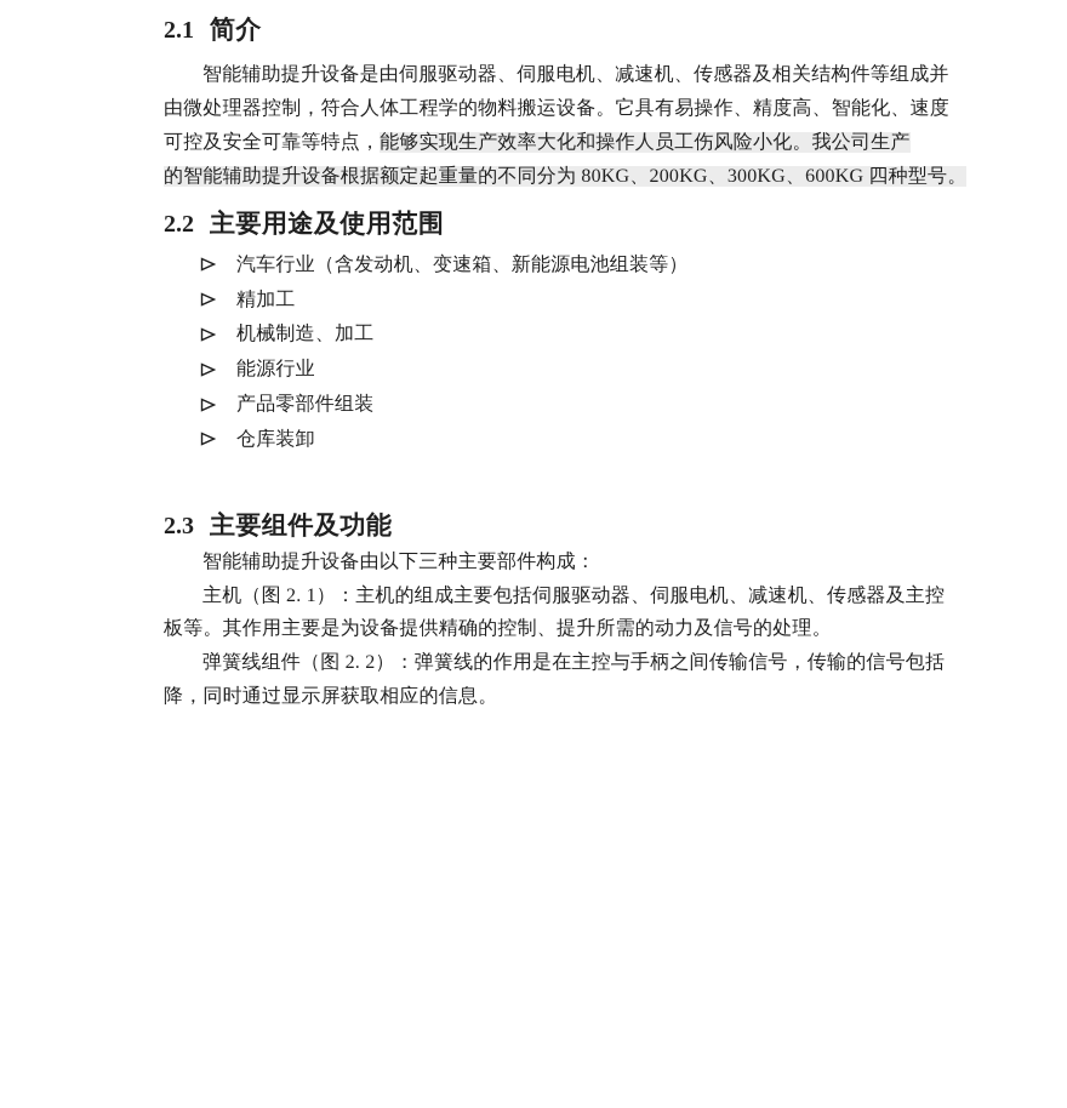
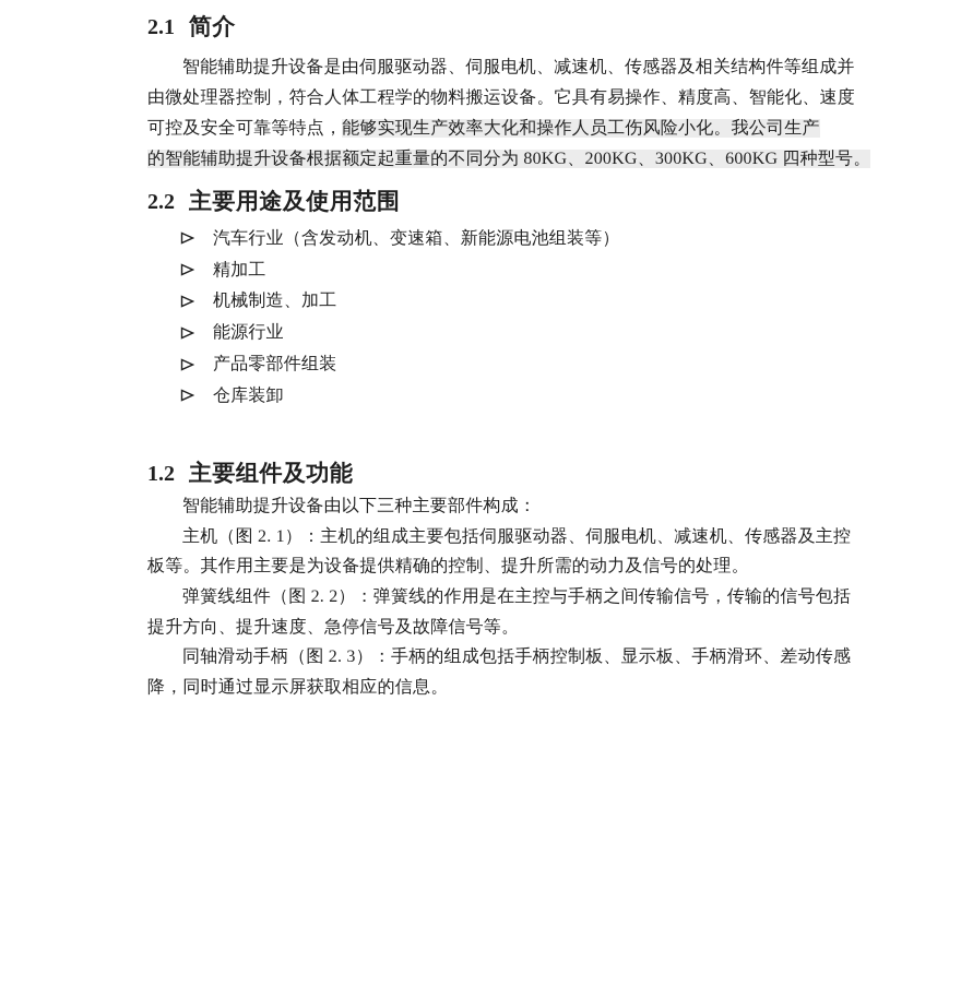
  2.1 简介
  智能辅助提升设备是由伺服驱动器、伺服电机、减速机、传感器及相关结构件等组成并
  由微处理器控制，符合人体工程学的物料搬运设备。它具有易操作、精度高、智能化、速度
  可控及安全可靠等特点，能够实现生产效率大化和操作人员工伤风险小化。我公司生产
  的智能辅助提升设备根据额定起重量的不同分为 80KG、200KG、300KG、600KG 四种型号。
  2.2 主要用途及使用范围
  汽车行业（含发动机、变速箱、新能源电池组装等）
  精加工
  机械制造、加工
  能源行业
  产品零部件组装
  仓库装卸
- 2.3 主要组件及功能
+ 1.2 主要组件及功能
  智能辅助提升设备由以下三种主要部件构成：
  主机（图 2. 1）：主机的组成主要包括伺服驱动器、伺服电机、减速机、传感器及主控
  板等。其作用主要是为设备提供精确的控制、提升所需的动力及信号的处理。
  弹簧线组件（图 2. 2）：弹簧线的作用是在主控与手柄之间传输信号，传输的信号包括
+ 提升方向、提升速度、急停信号及故障信号等。
+ 同轴滑动手柄（图 2. 3）：手柄的组成包括手柄控制板、显示板、手柄滑环、差动传感
  降，同时通过显示屏获取相应的信息。
